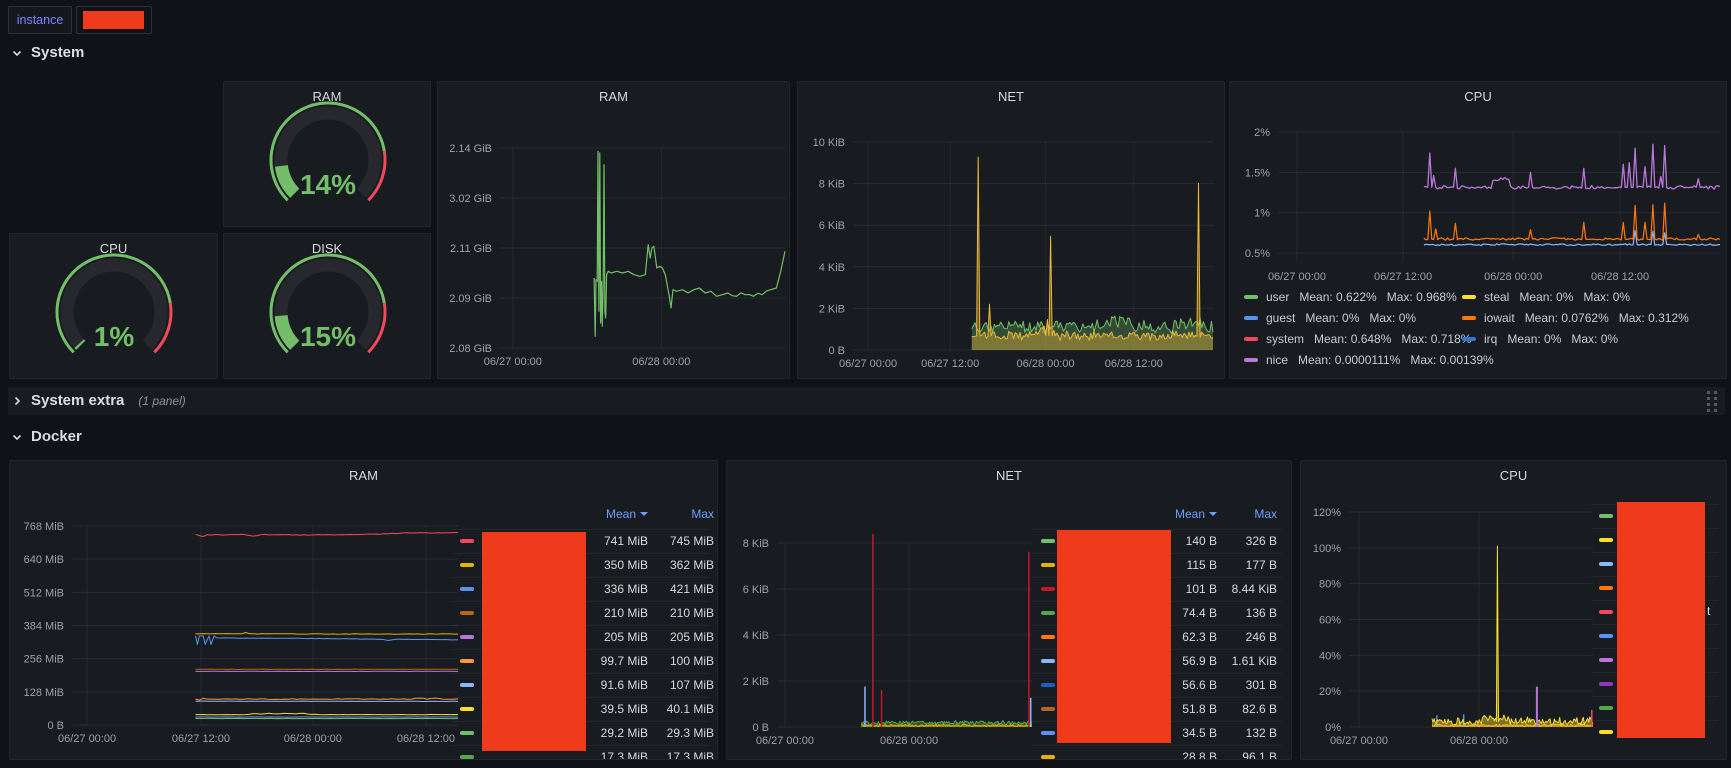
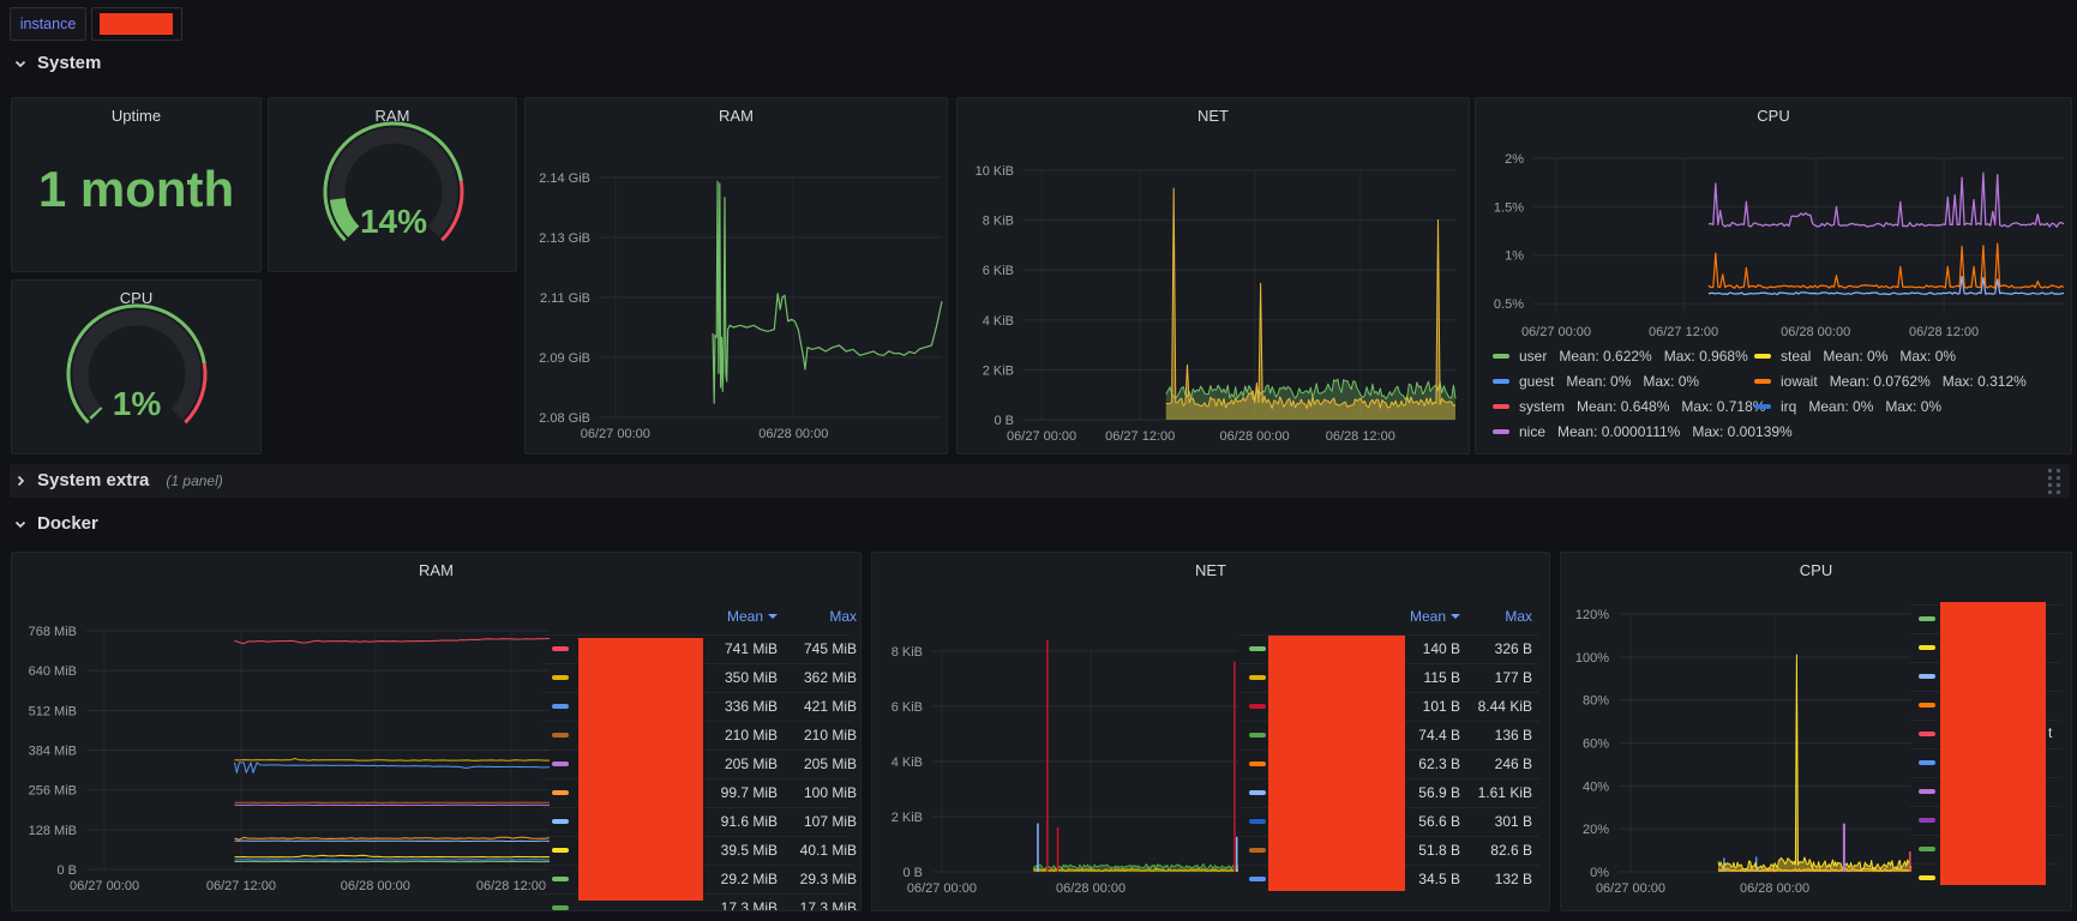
  instance
  System
+ Uptime
+ 1 month
  RAM
  14%
  CPU
  1%
- DISK
- 15%
  RAM
  2.14 GiB
- 3.02 GiB
+ 2.13 GiB
  2.11 GiB
  2.09 GiB
  2.08 GiB
  06/27 00:00
  06/28 00:00
  NET
  10 KiB
  8 KiB
  6 KiB
  4 KiB
  2 KiB
  0 B
  06/27 00:00
  06/27 12:00
  06/28 00:00
  06/28 12:00
  CPU
  2%
  1.5%
  1%
  0.5%
  06/27 00:00
  06/27 12:00
  06/28 00:00
  06/28 12:00
  user
  Mean: 0.622%
  Max: 0.968%
  steal
  Mean: 0%
  Max: 0%
  guest
  Mean: 0%
  Max: 0%
  iowait
  Mean: 0.0762%
  Max: 0.312%
  system
  Mean: 0.648%
  Max: 0.718
  irq
  Mean: 0%
  Max: 0%
  nice
  Mean: 0.0000111%
  Max: 0.00139%
  System extra
  (1 panel)
  Docker
  RAM
  768 MiB
  640 MiB
  512 MiB
  384 MiB
  256 MiB
  128 MiB
  0 B
  06/27 00:00
  06/27 12:00
  06/28 00:00
  06/28 12:00
  Mean
  Max
  741 MiB
  745 MiB
  350 MiB
  362 MiB
  336 MiB
  421 MiB
  210 MiB
  210 MiB
  205 MiB
  205 MiB
  99.7 MiB
  100 MiB
  91.6 MiB
  107 MiB
  39.5 MiB
  40.1 MiB
  29.2 MiB
  29.3 MiB
  17.3 MiB
  17.3 MiB
  NET
  8 KiB
  6 KiB
  4 KiB
  2 KiB
  0 B
  06/27 00:00
  06/28 00:00
  Mean
  Max
  140 B
  326 B
  115 B
  177 B
  101 B
  8.44 KiB
  74.4 B
  136 B
  62.3 B
  246 B
  56.9 B
  1.61 KiB
  56.6 B
  301 B
  51.8 B
  82.6 B
  34.5 B
  132 B
- 28.8 B
- 96.1 B
  CPU
  120%
  100%
  80%
  60%
  40%
  20%
  0%
  06/27 00:00
  06/28 00:00
  t
